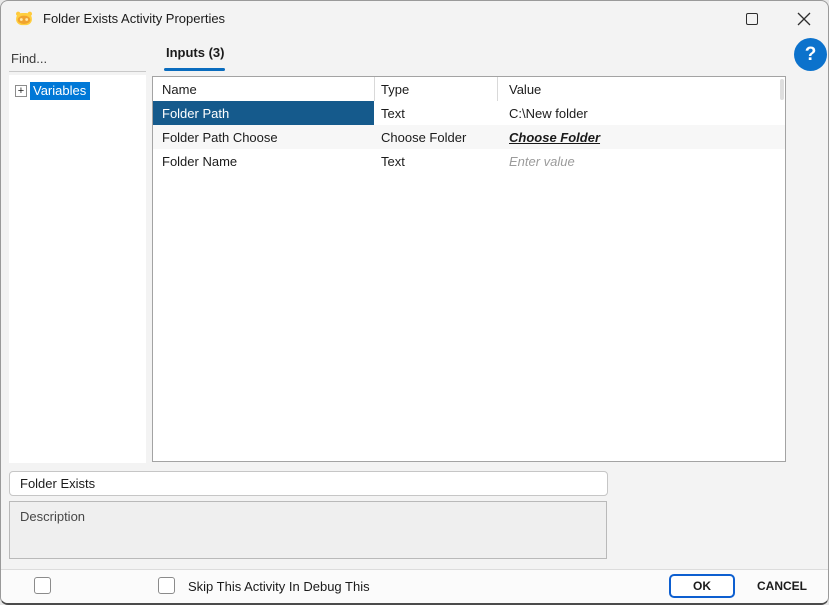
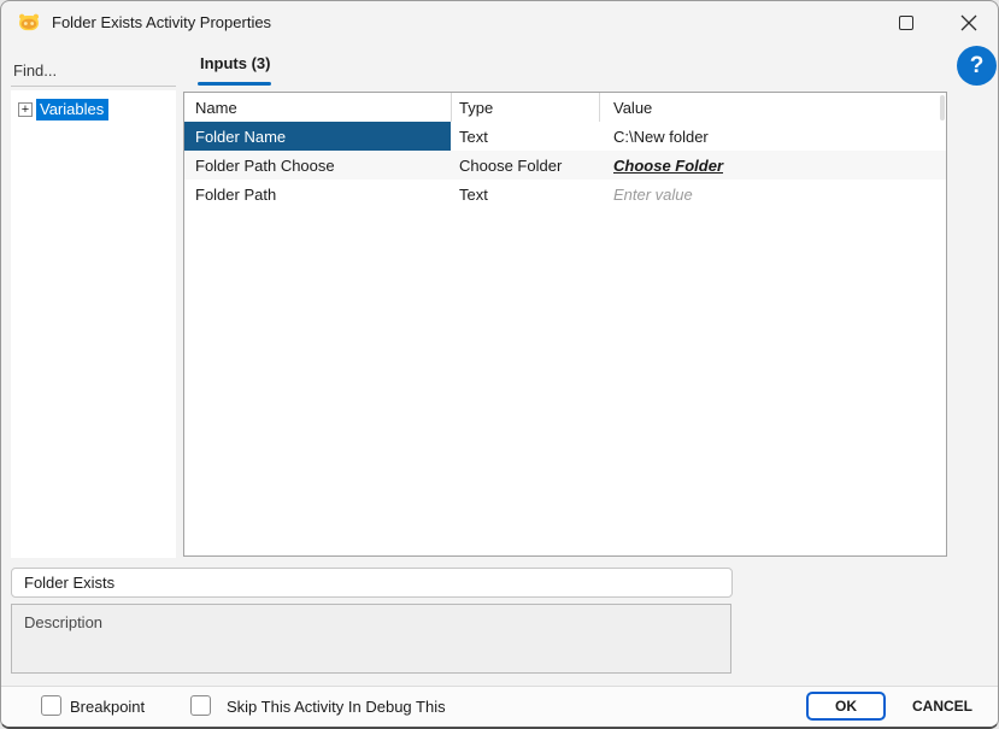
  Folder Exists Activity Properties
  ?
  Find...
  +
  Variables
  Inputs (3)
  Name
  Type
  Value
- Folder Path
+ Folder Name
  Text
  C:\New folder
  Folder Path Choose
  Choose Folder
  Choose Folder
- Folder Name
+ Folder Path
  Text
  Enter value
  Folder Exists
  Description
+ Breakpoint
  Skip This Activity In Debug This
  OK
  CANCEL
